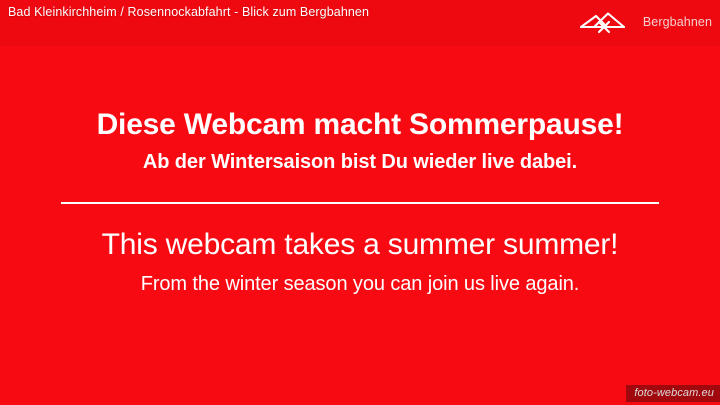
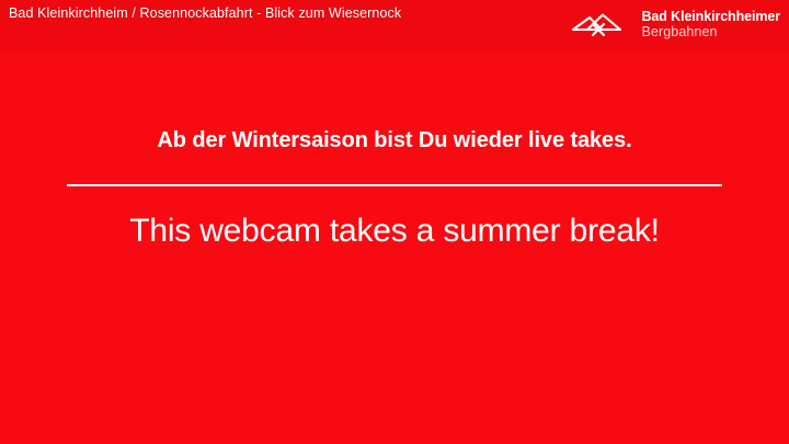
- Bad Kleinkirchheim / Rosennockabfahrt - Blick zum Bergbahnen
+ Bad Kleinkirchheim / Rosennockabfahrt - Blick zum Wiesernock
+ Bad Kleinkirchheimer
  Bergbahnen
- Diese Webcam macht Sommerpause!
- Ab der Wintersaison bist Du wieder live dabei.
+ Ab der Wintersaison bist Du wieder live takes.
- This webcam takes a summer summer!
+ This webcam takes a summer break!
- From the winter season you can join us live again.
- foto-webcam.eu
